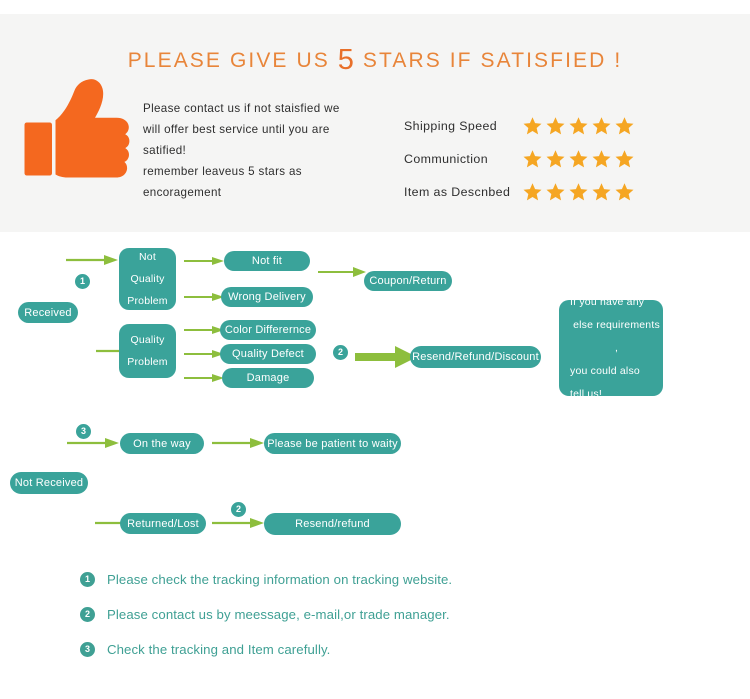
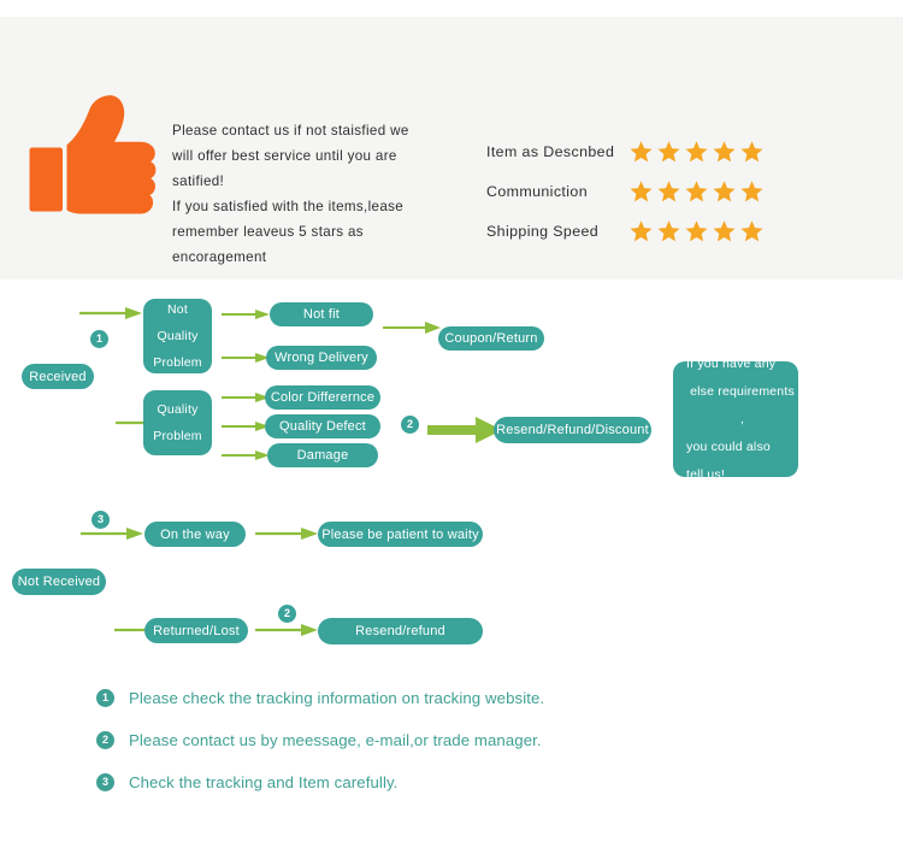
- PLEASE GIVE US 5 STARS IF SATISFIED !
  Please contact us if not staisfied we
  will offer best service until you are
  satified!
+ If you satisfied with the items,lease
  remember leaveus 5 stars as
  encoragement
- Shipping Speed
+ Item as Descnbed
  Communiction
- Item as Descnbed
+ Shipping Speed
  Received
  1
  Not
  Quality
  Problem
  Not fit
  Wrong Delivery
  Coupon/Return
  Quality
  Problem
  Color Differernce
  Quality Defect
  Damage
  2
  Resend/Refund/Discount
  If you have any
  else requirements ,
  you could also
  tell us!
  3
  On the way
  Please be patient to waity
  Not Received
  Returned/Lost
  2
  Resend/refund
  1
  Please check the tracking information on tracking website.
  2
  Please contact us by meessage, e-mail,or trade manager.
  3
  Check the tracking and Item carefully.
